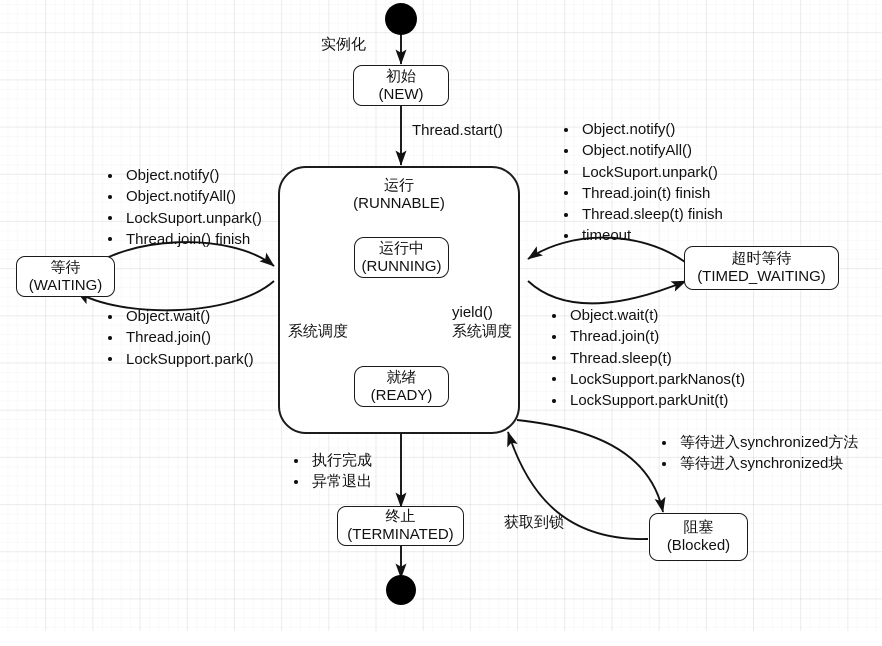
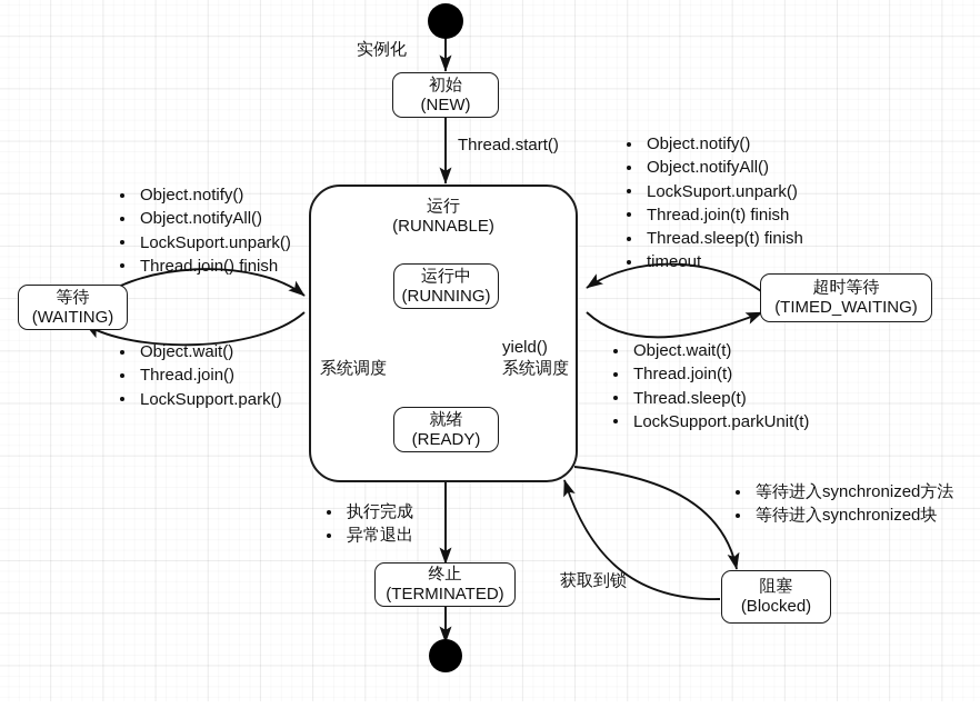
  初始
  (NEW)
  运行
  (RUNNABLE)
  运行中
  (RUNNING)
  就绪
  (READY)
  等待
  (WAITING)
  超时等待
  (TIMED_WAITING)
  阻塞
  (Blocked)
  终止
  (TERMINATED)
  实例化
  Thread.start()
  系统调度
  yield()
  系统调度
  获取到锁
  Object.notify()
  Object.notifyAll()
  LockSuport.unpark()
  Thread.join() finish
  Object.wait()
  Thread.join()
  LockSupport.park()
  Object.notify()
  Object.notifyAll()
  LockSuport.unpark()
  Thread.join(t) finish
  Thread.sleep(t) finish
  timeout
  Object.wait(t)
  Thread.join(t)
  Thread.sleep(t)
- LockSupport.parkNanos(t)
  LockSupport.parkUnit(t)
  执行完成
  异常退出
  等待进入synchronized方法
  等待进入synchronized块
